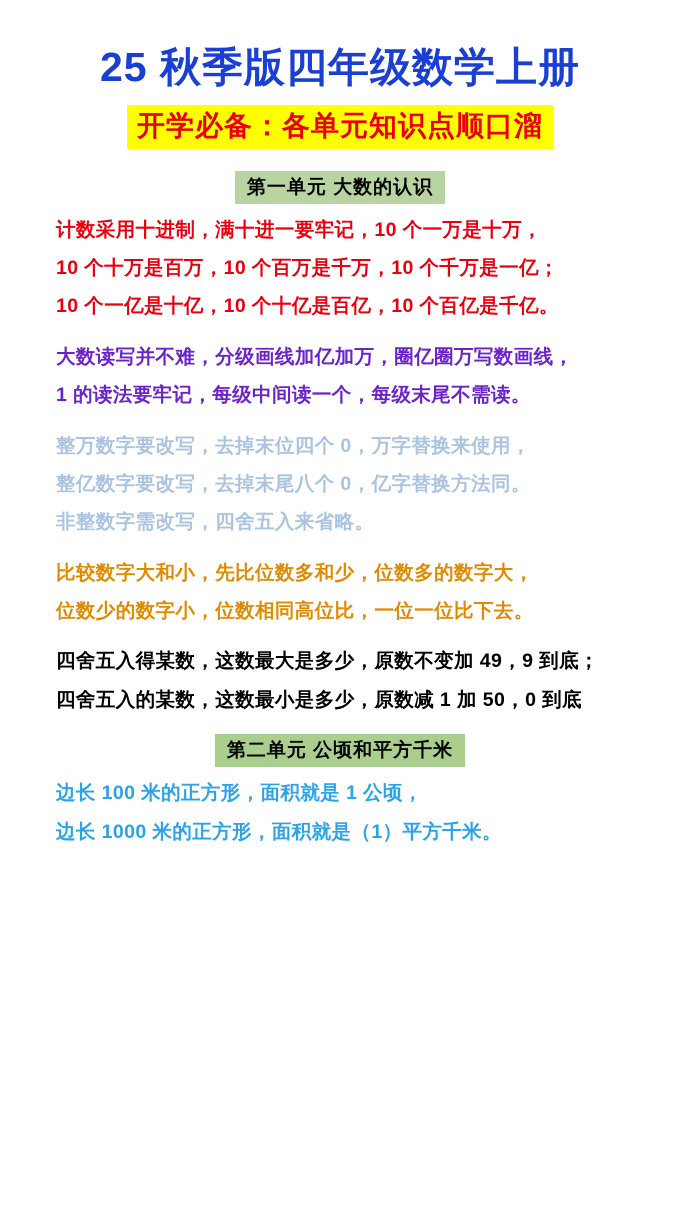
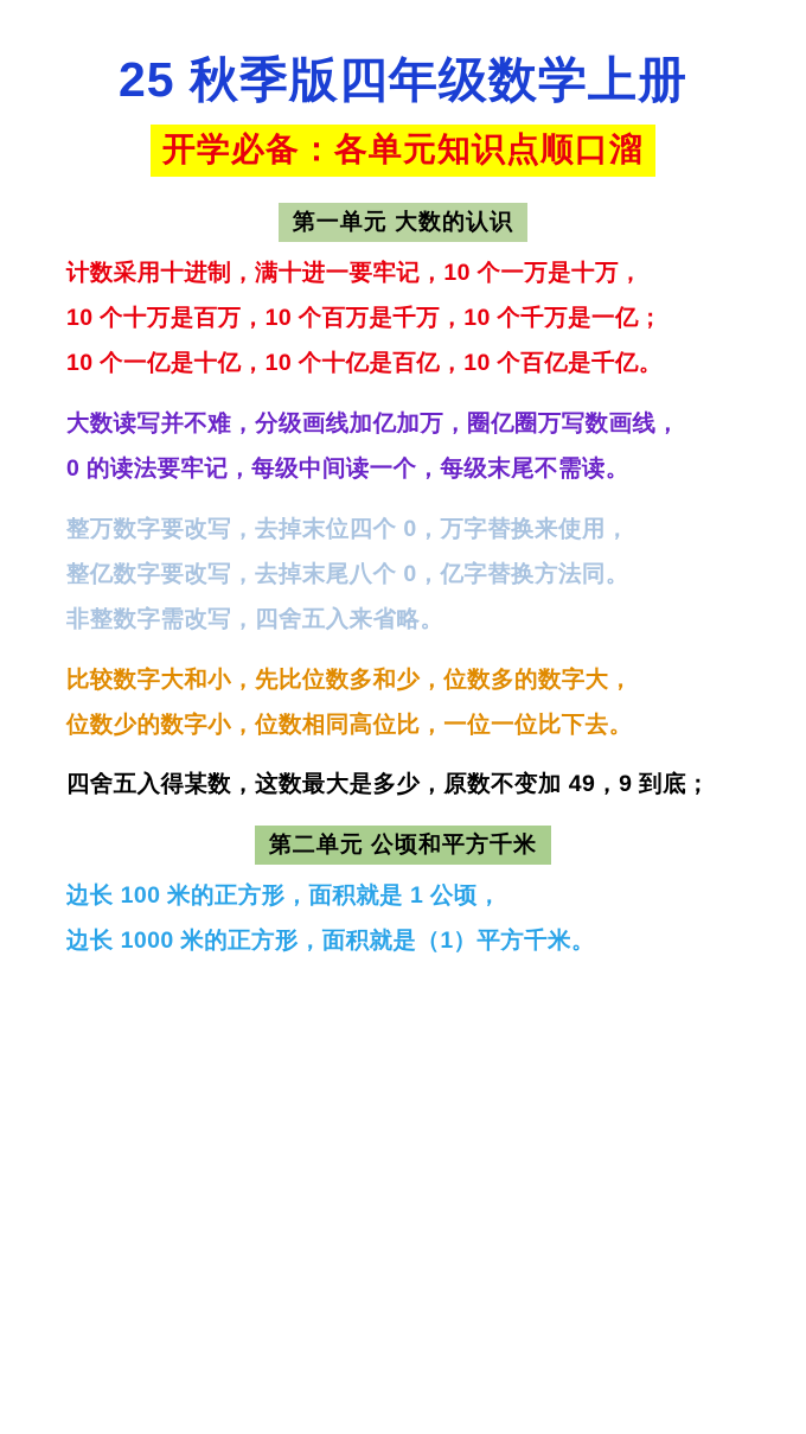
  25 秋季版四年级数学上册
  开学必备：各单元知识点顺口溜
  第一单元 大数的认识
  计数采用十进制，满十进一要牢记，10 个一万是十万，
  10 个十万是百万，10 个百万是千万，10 个千万是一亿；
  10 个一亿是十亿，10 个十亿是百亿，10 个百亿是千亿。
  大数读写并不难，分级画线加亿加万，圈亿圈万写数画线，
- 1 的读法要牢记，每级中间读一个，每级末尾不需读。
+ 0 的读法要牢记，每级中间读一个，每级末尾不需读。
  整万数字要改写，去掉末位四个 0，万字替换来使用，
  整亿数字要改写，去掉末尾八个 0，亿字替换方法同。
  非整数字需改写，四舍五入来省略。
  比较数字大和小，先比位数多和少，位数多的数字大，
  位数少的数字小，位数相同高位比，一位一位比下去。
  四舍五入得某数，这数最大是多少，原数不变加 49，9 到底；
- 四舍五入的某数，这数最小是多少，原数减 1 加 50，0 到底
  第二单元 公顷和平方千米
  边长 100 米的正方形，面积就是 1 公顷，
  边长 1000 米的正方形，面积就是（1）平方千米。
